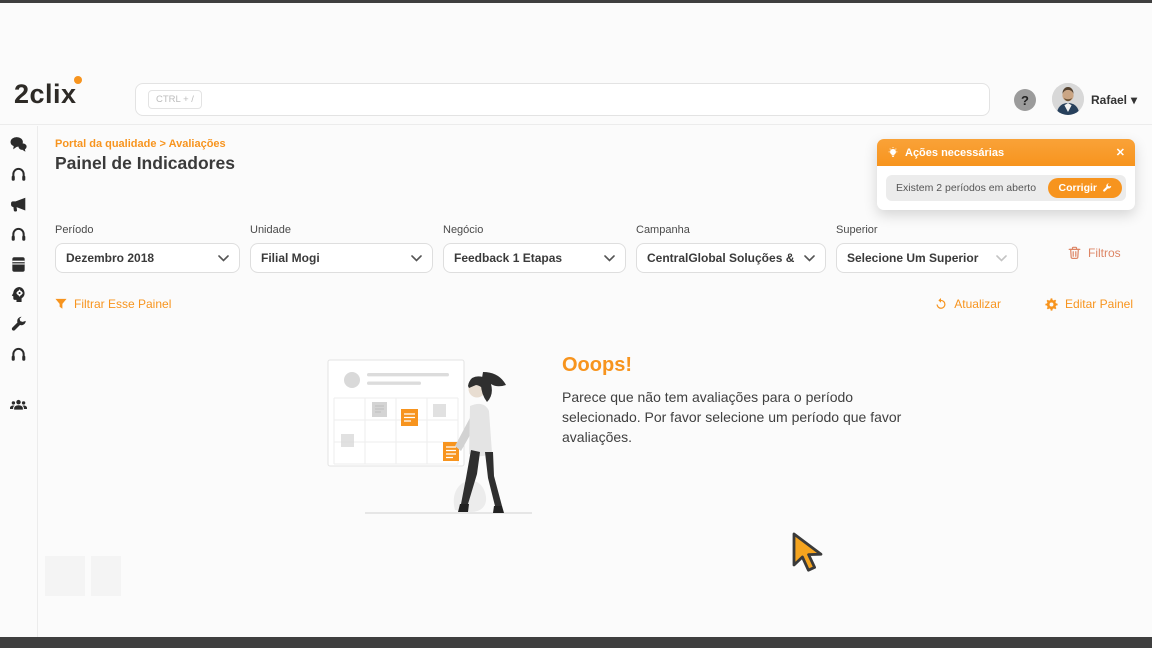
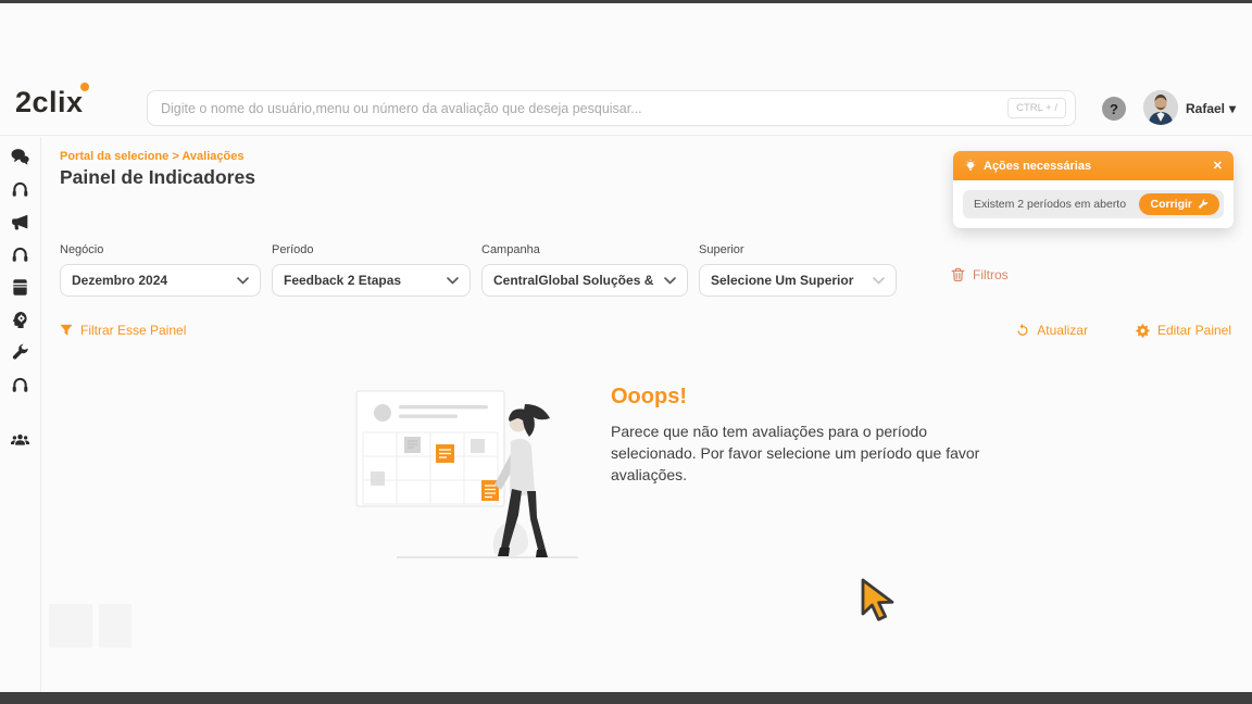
  2clix
+ Digite o nome do usuário,menu ou número da avaliação que deseja pesquisar...
  CTRL + /
  ?
  Rafael
  ▾
- Portal da qualidade > Avaliações
+ Portal da selecione > Avaliações
  Painel de Indicadores
  Ações necessárias
  ✕
  Existem 2 períodos em aberto
  Corrigir
- Período
+ Negócio
- Dezembro 2018
+ Dezembro 2024
- Unidade
- Filial Mogi
- Negócio
+ Período
- Feedback 1 Etapas
+ Feedback 2 Etapas
  Campanha
  CentralGlobal Soluções &
  Superior
  Selecione Um Superior
  Filtros
  Filtrar Esse Painel
  Atualizar
  Editar Painel
  Ooops!
  Parece que não tem avaliações para o período selecionado. Por favor selecione um período que favor avaliações.
